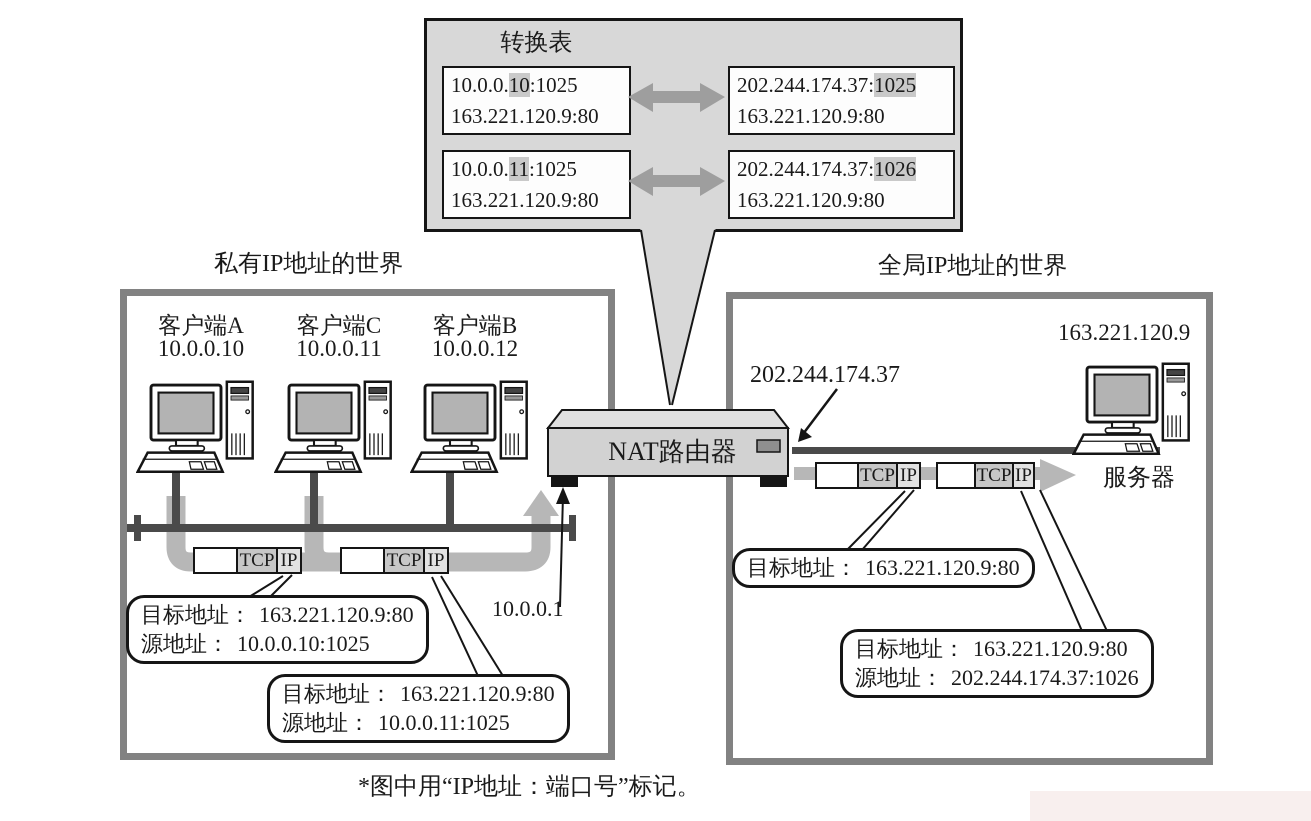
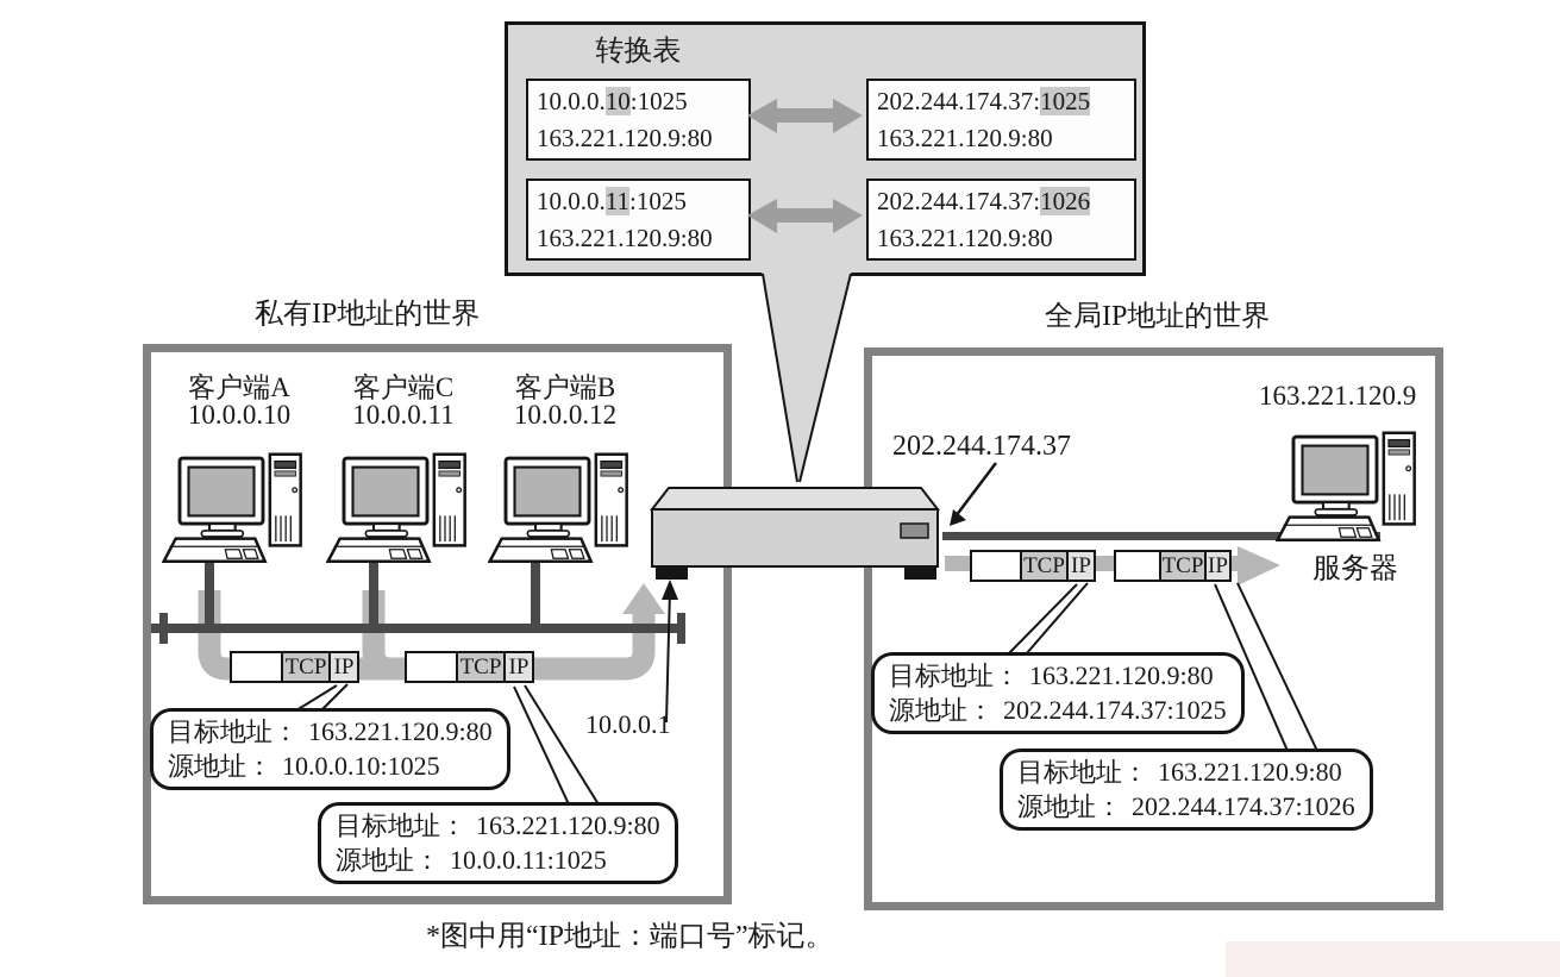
  转换表
  10.0.0.10:1025
  163.221.120.9:80
  202.244.174.37:1025
  163.221.120.9:80
  10.0.0.11:1025
  163.221.120.9:80
  202.244.174.37:1026
  163.221.120.9:80
  私有IP地址的世界
  全局IP地址的世界
  客户端A
  10.0.0.10
  客户端C
  10.0.0.11
  客户端B
  10.0.0.12
- NAT路由器
  202.244.174.37
  10.0.0.1
  163.221.120.9
  服务器
  TCP
  IP
  TCP
  IP
  TCP
  IP
  TCP
  IP
  目标地址： 163.221.120.9:80
  源地址： 10.0.0.10:1025
  目标地址： 163.221.120.9:80
  源地址： 10.0.0.11:1025
  目标地址： 163.221.120.9:80
+ 源地址： 202.244.174.37:1025
  目标地址： 163.221.120.9:80
  源地址： 202.244.174.37:1026
  *图中用“IP地址：端口号”标记。
